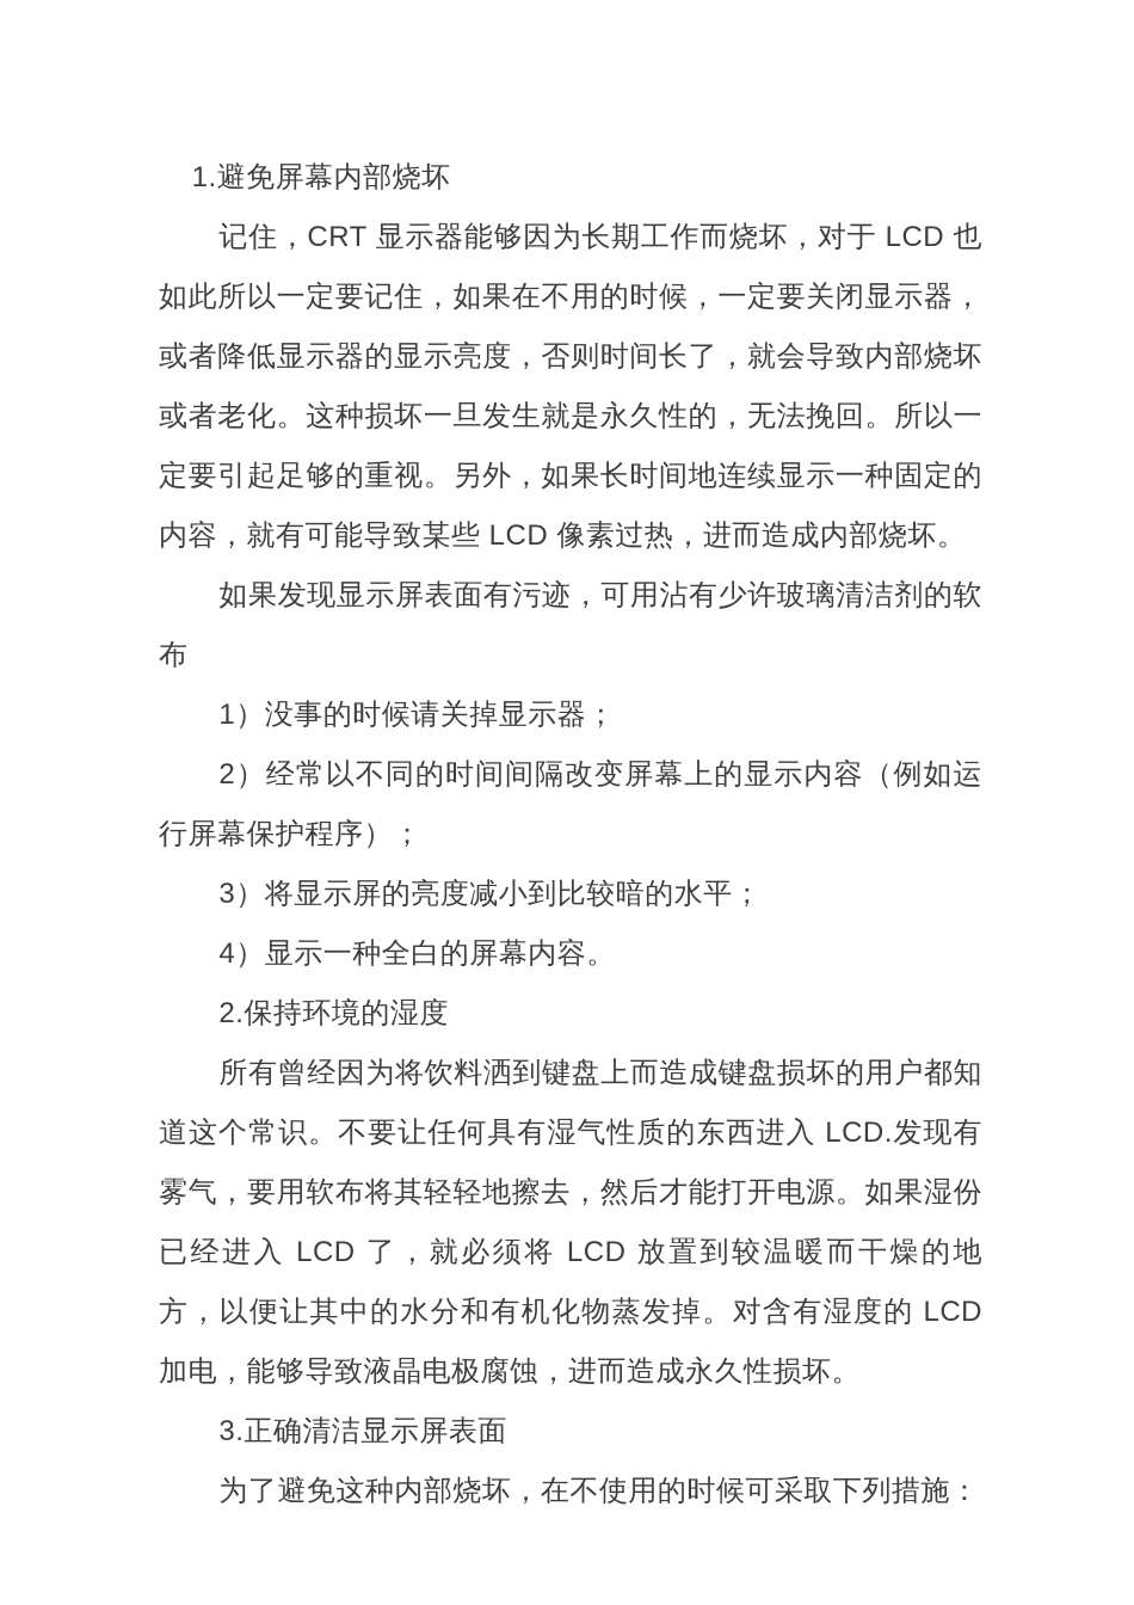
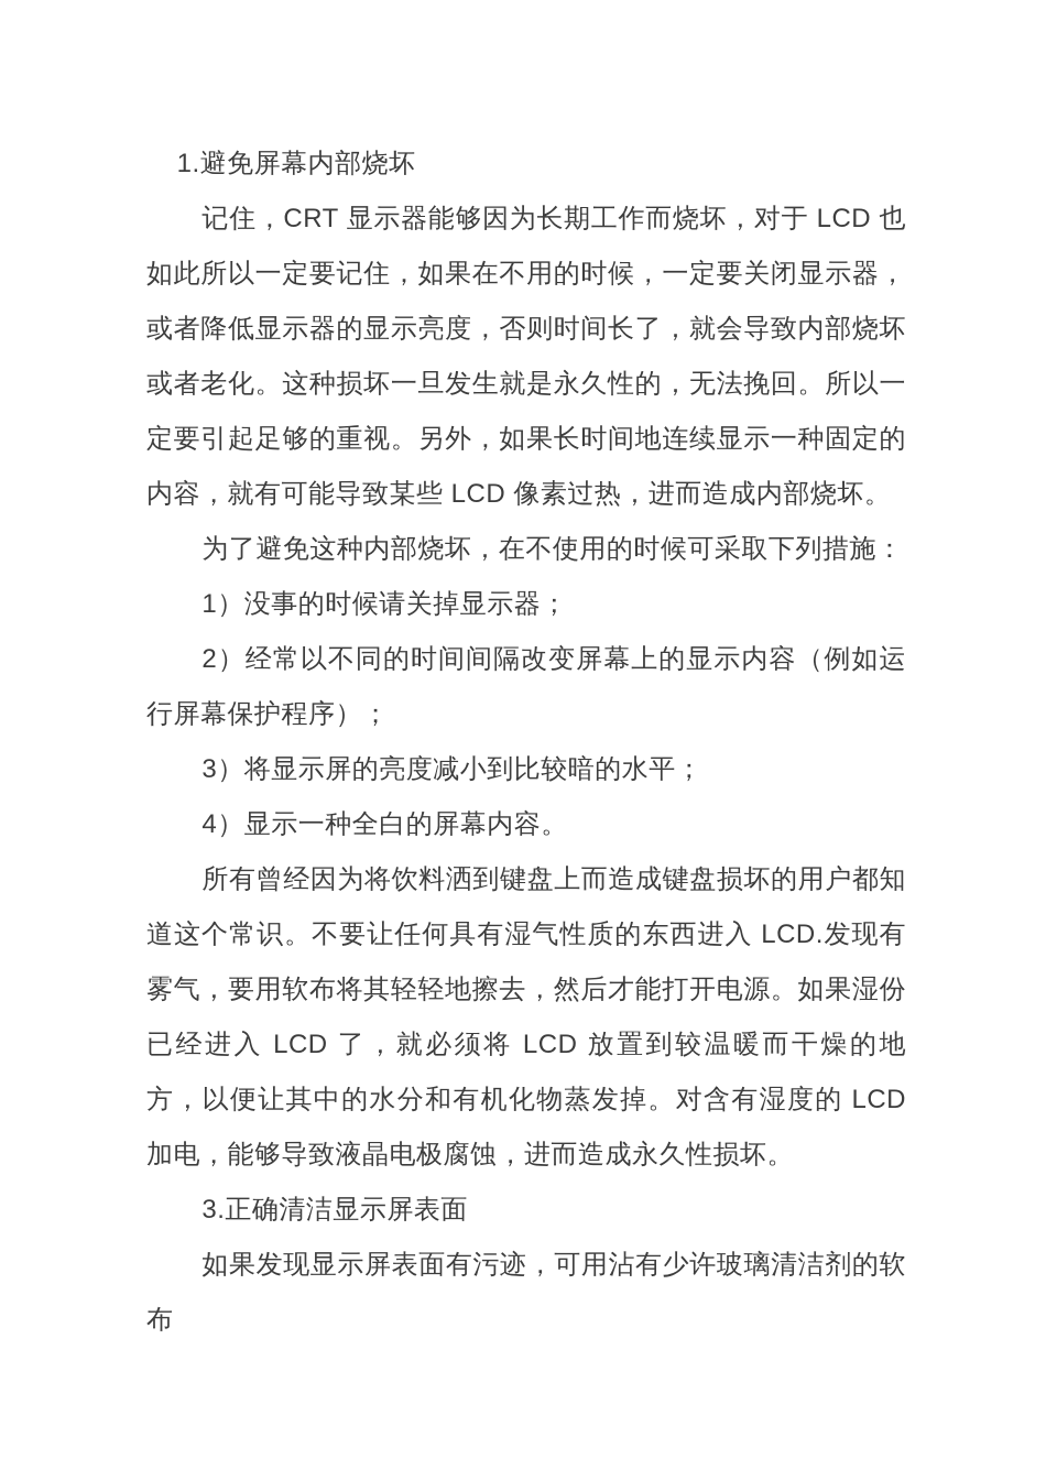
  1.避免屏幕内部烧坏
  记住，CRT 显示器能够因为长期工作而烧坏，对于 LCD 也如此所以一定要记住，如果在不用的时候，一定要关闭显示器，或者降低显示器的显示亮度，否则时间长了，就会导致内部烧坏或者老化。这种损坏一旦发生就是永久性的，无法挽回。所以一定要引起足够的重视。另外，如果长时间地连续显示一种固定的内容，就有可能导致某些 LCD 像素过热，进而造成内部烧坏。
- 如果发现显示屏表面有污迹，可用沾有少许玻璃清洁剂的软布
+ 为了避免这种内部烧坏，在不使用的时候可采取下列措施：
  1）没事的时候请关掉显示器；
  2）经常以不同的时间间隔改变屏幕上的显示内容（例如运行屏幕保护程序）；
  3）将显示屏的亮度减小到比较暗的水平；
  4）显示一种全白的屏幕内容。
- 2.保持环境的湿度
  所有曾经因为将饮料洒到键盘上而造成键盘损坏的用户都知道这个常识。不要让任何具有湿气性质的东西进入 LCD.发现有雾气，要用软布将其轻轻地擦去，然后才能打开电源。如果湿份已经进入 LCD 了，就必须将 LCD 放置到较温暖而干燥的地方，以便让其中的水分和有机化物蒸发掉。对含有湿度的 LCD 加电，能够导致液晶电极腐蚀，进而造成永久性损坏。
  3.正确清洁显示屏表面
- 为了避免这种内部烧坏，在不使用的时候可采取下列措施：
+ 如果发现显示屏表面有污迹，可用沾有少许玻璃清洁剂的软布
